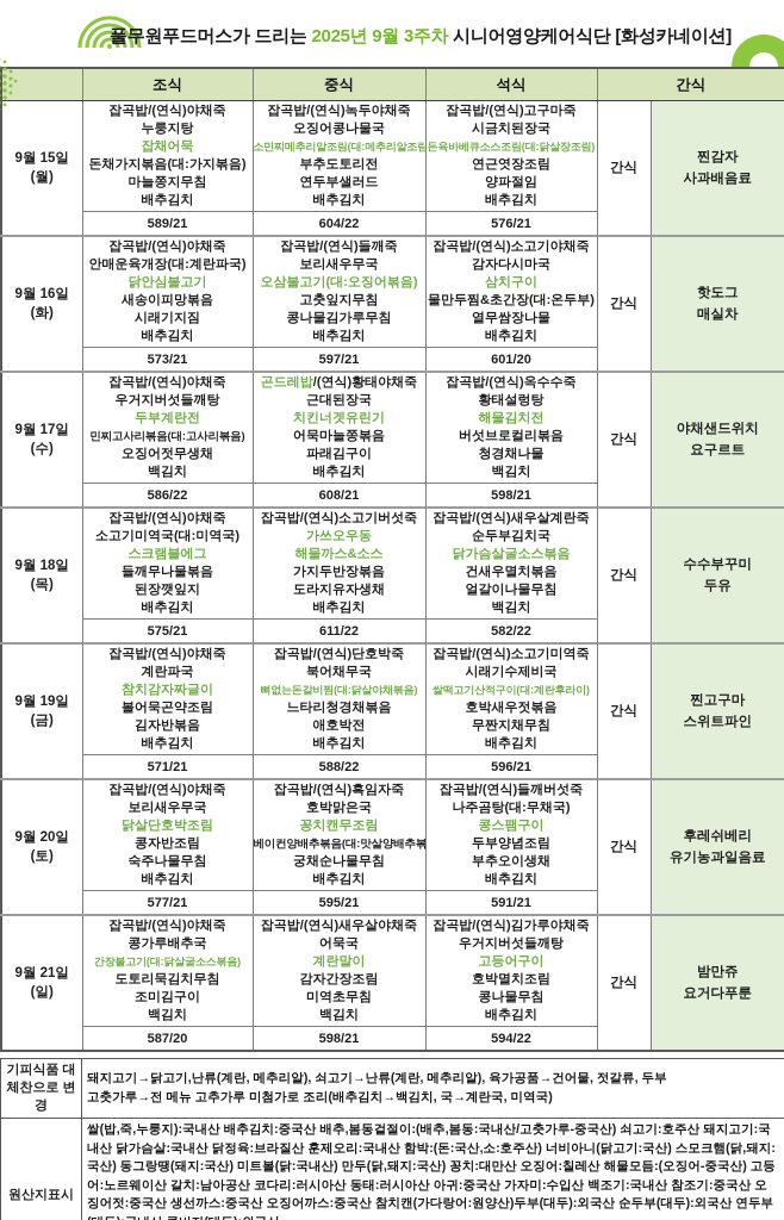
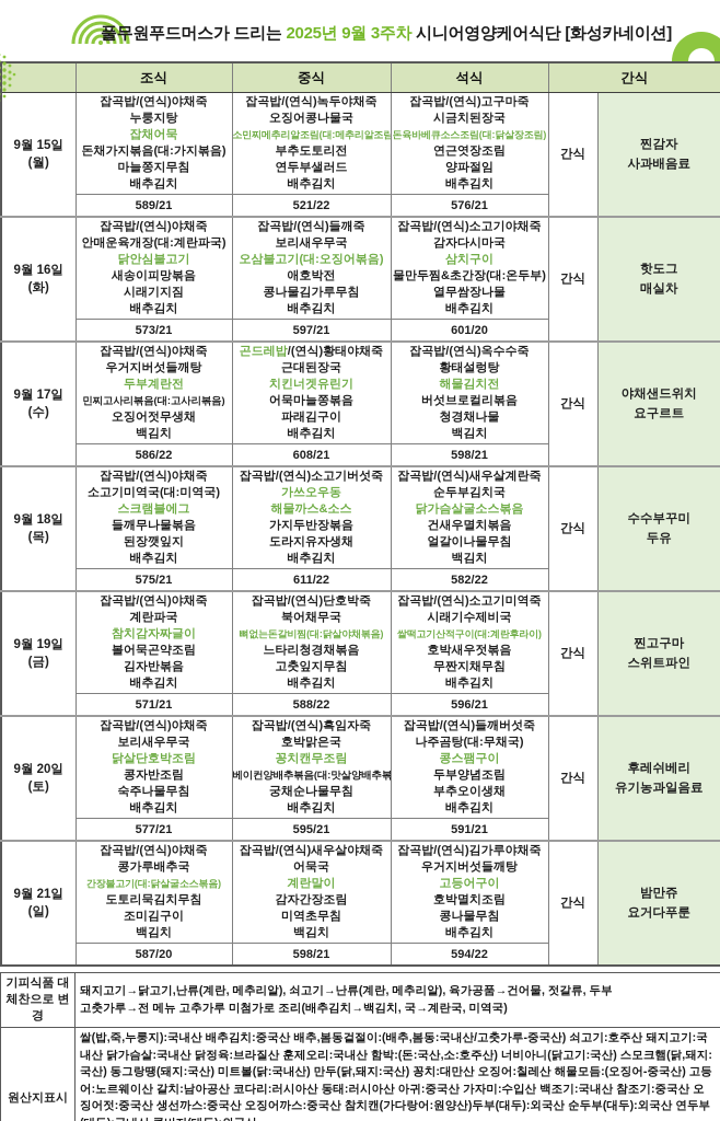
  풀무원푸드머스가 드리는 2025년 9월 3주차 시니어영양케어식단 [화성카네이션]
  	조식	중식	석식	간식
  9월 15일(월)	잡곡밥/(연식)야채죽누룽지탕잡채어묵돈채가지볶음(대:가지볶음)마늘쫑지무침배추김치	잡곡밥/(연식)녹두야채죽오징어콩나물국소민찌메추리알조림(대:메추리알조림부추도토리전연두부샐러드배추김치	잡곡밥/(연식)고구마죽시금치된장국돈육바베큐소스조림(대:닭살장조림)연근엿장조림양파절임배추김치	간식	찐감자사과배음료
- 589/21	604/22	576/21
+ 589/21	521/22	576/21
- 9월 16일(화)	잡곡밥/(연식)야채죽안매운육개장(대:계란파국)닭안심불고기새송이피망볶음시래기지짐배추김치	잡곡밥/(연식)들깨죽보리새우무국오삼불고기(대:오징어볶음)고춧잎지무침콩나물김가루무침배추김치	잡곡밥/(연식)소고기야채죽감자다시마국삼치구이물만두찜&초간장(대:온두부)열무쌈장나물배추김치	간식	핫도그매실차
+ 9월 16일(화)	잡곡밥/(연식)야채죽안매운육개장(대:계란파국)닭안심불고기새송이피망볶음시래기지짐배추김치	잡곡밥/(연식)들깨죽보리새우무국오삼불고기(대:오징어볶음)애호박전콩나물김가루무침배추김치	잡곡밥/(연식)소고기야채죽감자다시마국삼치구이물만두찜&초간장(대:온두부)열무쌈장나물배추김치	간식	핫도그매실차
  573/21	597/21	601/20
  9월 17일(수)	잡곡밥/(연식)야채죽우거지버섯들깨탕두부계란전민찌고사리볶음(대:고사리볶음)오징어젓무생채백김치	곤드레밥/(연식)황태야채죽근대된장국치킨너겟유린기어묵마늘쫑볶음파래김구이배추김치	잡곡밥/(연식)옥수수죽황태설렁탕해물김치전버섯브로컬리볶음청경채나물백김치	간식	야채샌드위치요구르트
  586/22	608/21	598/21
  9월 18일(목)	잡곡밥/(연식)야채죽소고기미역국(대:미역국)스크램블에그들깨무나물볶음된장깻잎지배추김치	잡곡밥/(연식)소고기버섯죽가쓰오우동해물까스&소스가지두반장볶음도라지유자생채배추김치	잡곡밥/(연식)새우살계란죽순두부김치국닭가슴살굴소스볶음건새우멸치볶음얼갈이나물무침백김치	간식	수수부꾸미두유
  575/21	611/22	582/22
- 9월 19일(금)	잡곡밥/(연식)야채죽계란파국참치감자짜글이볼어묵곤약조림김자반볶음배추김치	잡곡밥/(연식)단호박죽북어채무국뼈없는돈갈비찜(대:닭살야채볶음)느타리청경채볶음애호박전배추김치	잡곡밥/(연식)소고기미역죽시래기수제비국쌀떡고기산적구이(대:계란후라이)호박새우젓볶음무짠지채무침배추김치	간식	찐고구마스위트파인
+ 9월 19일(금)	잡곡밥/(연식)야채죽계란파국참치감자짜글이볼어묵곤약조림김자반볶음배추김치	잡곡밥/(연식)단호박죽북어채무국뼈없는돈갈비찜(대:닭살야채볶음)느타리청경채볶음고춧잎지무침배추김치	잡곡밥/(연식)소고기미역죽시래기수제비국쌀떡고기산적구이(대:계란후라이)호박새우젓볶음무짠지채무침배추김치	간식	찐고구마스위트파인
  571/21	588/22	596/21
  9월 20일(토)	잡곡밥/(연식)야채죽보리새우무국닭살단호박조림콩자반조림숙주나물무침배추김치	잡곡밥/(연식)흑임자죽호박맑은국꽁치캔무조림베이컨양배추볶음(대:맛살양배추볶궁채순나물무침배추김치	잡곡밥/(연식)들깨버섯죽나주곰탕(대:무채국)콩스팸구이두부양념조림부추오이생채배추김치	간식	후레쉬베리유기농과일음료
  577/21	595/21	591/21
  9월 21일(일)	잡곡밥/(연식)야채죽콩가루배추국간장불고기(대:닭살굴소스볶음)도토리묵김치무침조미김구이백김치	잡곡밥/(연식)새우살야채죽어묵국계란말이감자간장조림미역초무침백김치	잡곡밥/(연식)김가루야채죽우거지버섯들깨탕고등어구이호박멸치조림콩나물무침배추김치	간식	밤만쥬요거다푸룬
  587/20	598/21	594/22
  기피식품 대체찬으로 변경	돼지고기→닭고기,난류(계란, 메추리알), 쇠고기→난류(계란, 메추리알), 육가공품→건어물, 젓갈류, 두부 고춧가루→전 메뉴 고추가루 미첨가로 조리(배추김치→백김치, 국→계란국, 미역국)
  원산지표시	쌀(밥,죽,누룽지):국내산 배추김치:중국산 배추,봄동겉절이:(배추,봄동:국내산/고춧가루-중국산) 쇠고기:호주산 돼지고기:국내산 닭가슴살:국내산 닭정육:브라질산 훈제오리:국내산 함박:(돈:국산,소:호주산) 너비아니(닭고기:국산) 스모크햄(닭,돼지:국산) 동그랑땡(돼지:국산) 미트볼(닭:국내산) 만두(닭,돼지:국산) 꽁치:대만산 오징어:칠레산 해물모듬:(오징어-중국산) 고등어:노르웨이산 갈치:남아공산 코다리:러시아산 동태:러시아산 아귀:중국산 가자미:수입산 백조기:국내산 참조기:중국산 오징어젓:중국산 생선까스:중국산 오징어까스:중국산 참치캔(가다랑어:원양산)두부(대두):외국산 순두부(대두):외국산 연두부
